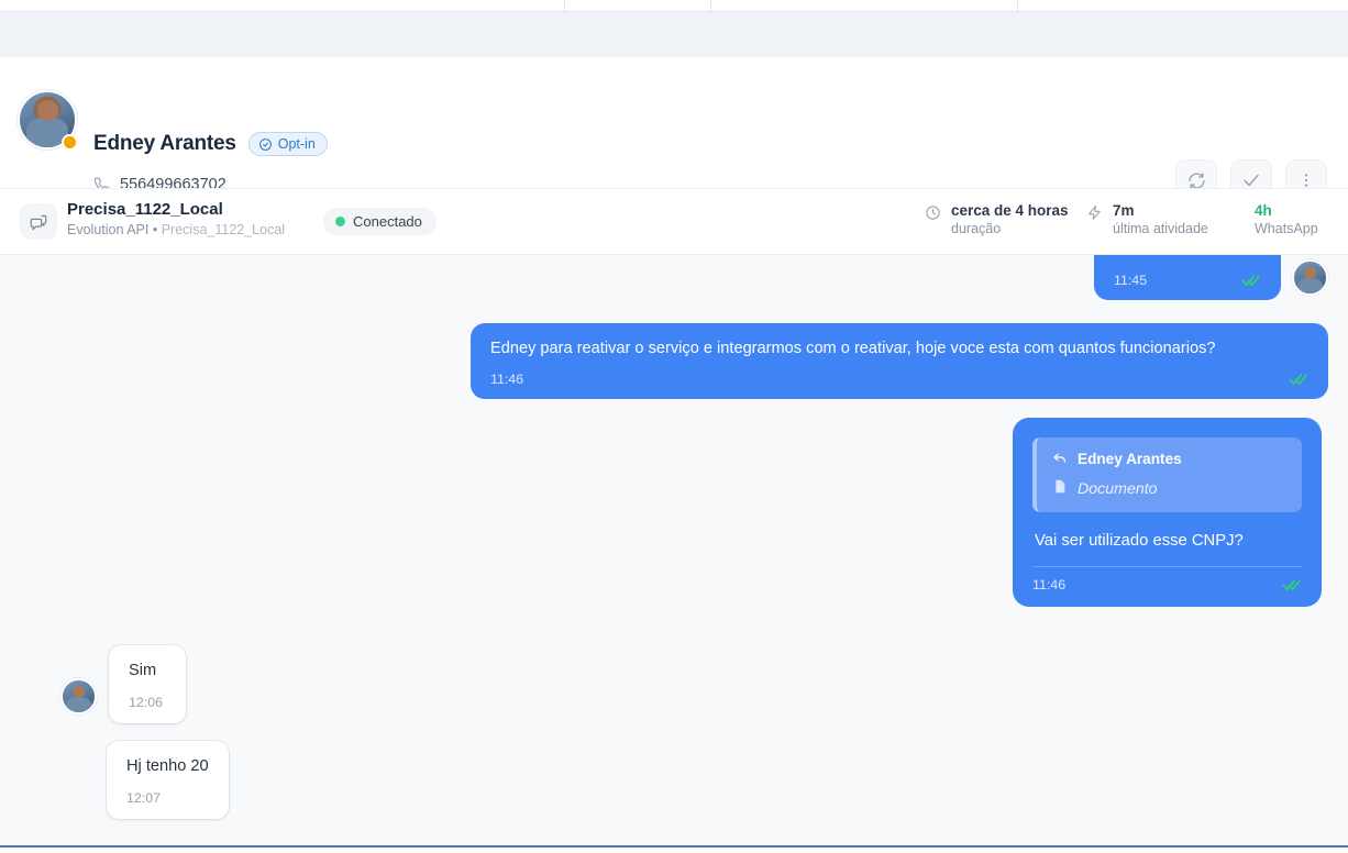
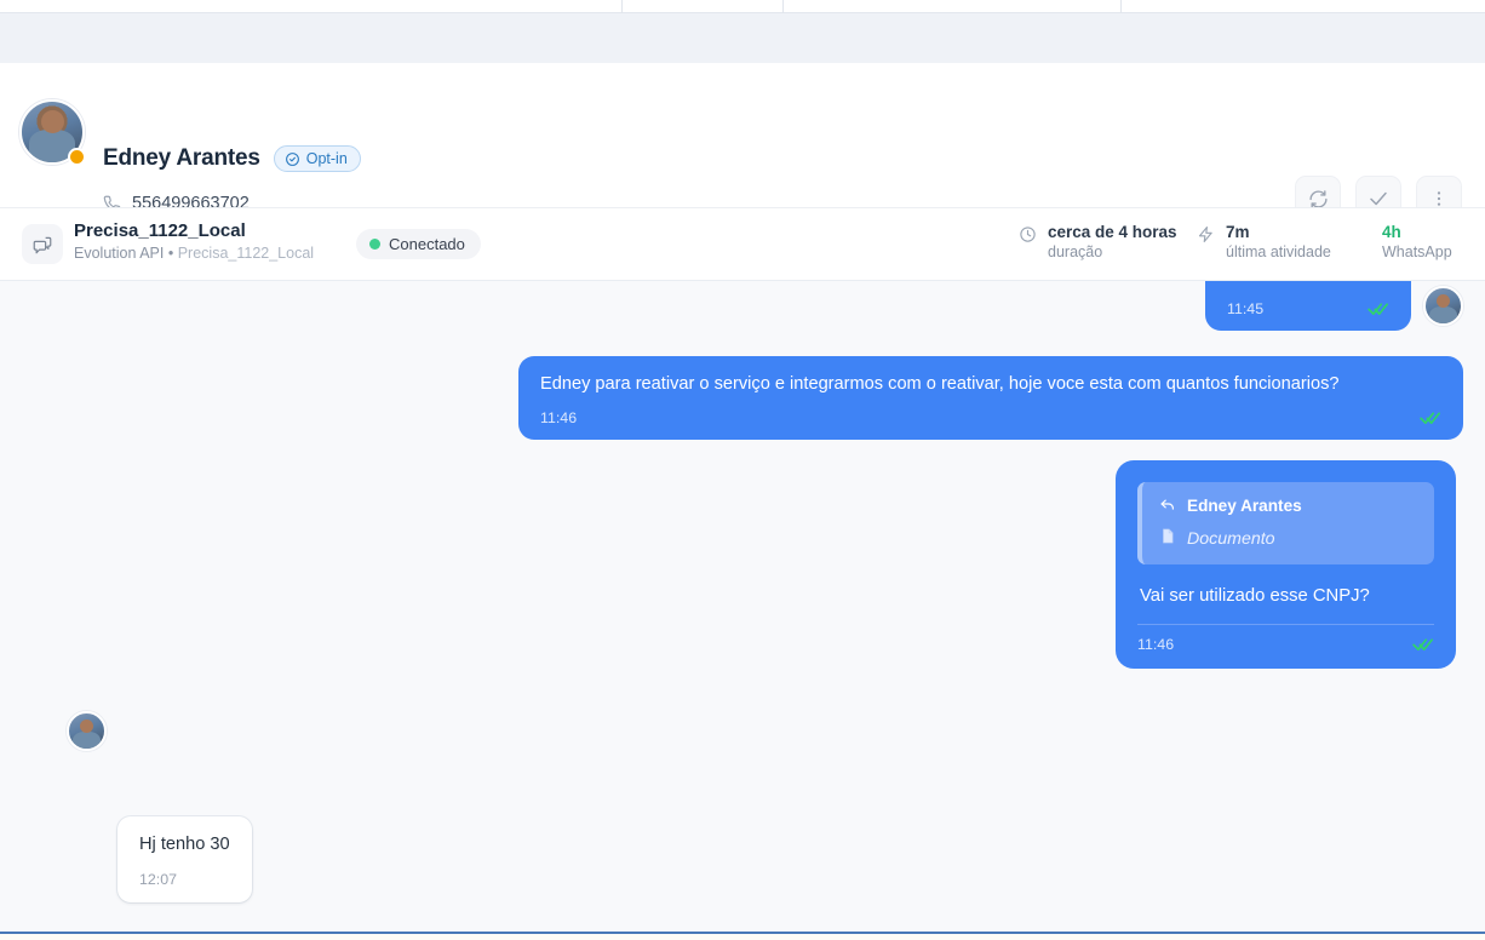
  Edney Arantes
  Opt-in
  556499663702
  Precisa_1122_Local
  Evolution API • Precisa_1122_Local
  Conectado
  cerca de 4 horas
  duração
  7m
  última atividade
  4h
  WhatsApp
  11:45
  Edney para reativar o serviço e integrarmos com o reativar, hoje voce esta com quantos funcionarios?
  11:46
  Edney Arantes
  Documento
  Vai ser utilizado esse CNPJ?
  11:46
- Sim
- 12:06
- Hj tenho 20
+ Hj tenho 30
  12:07
